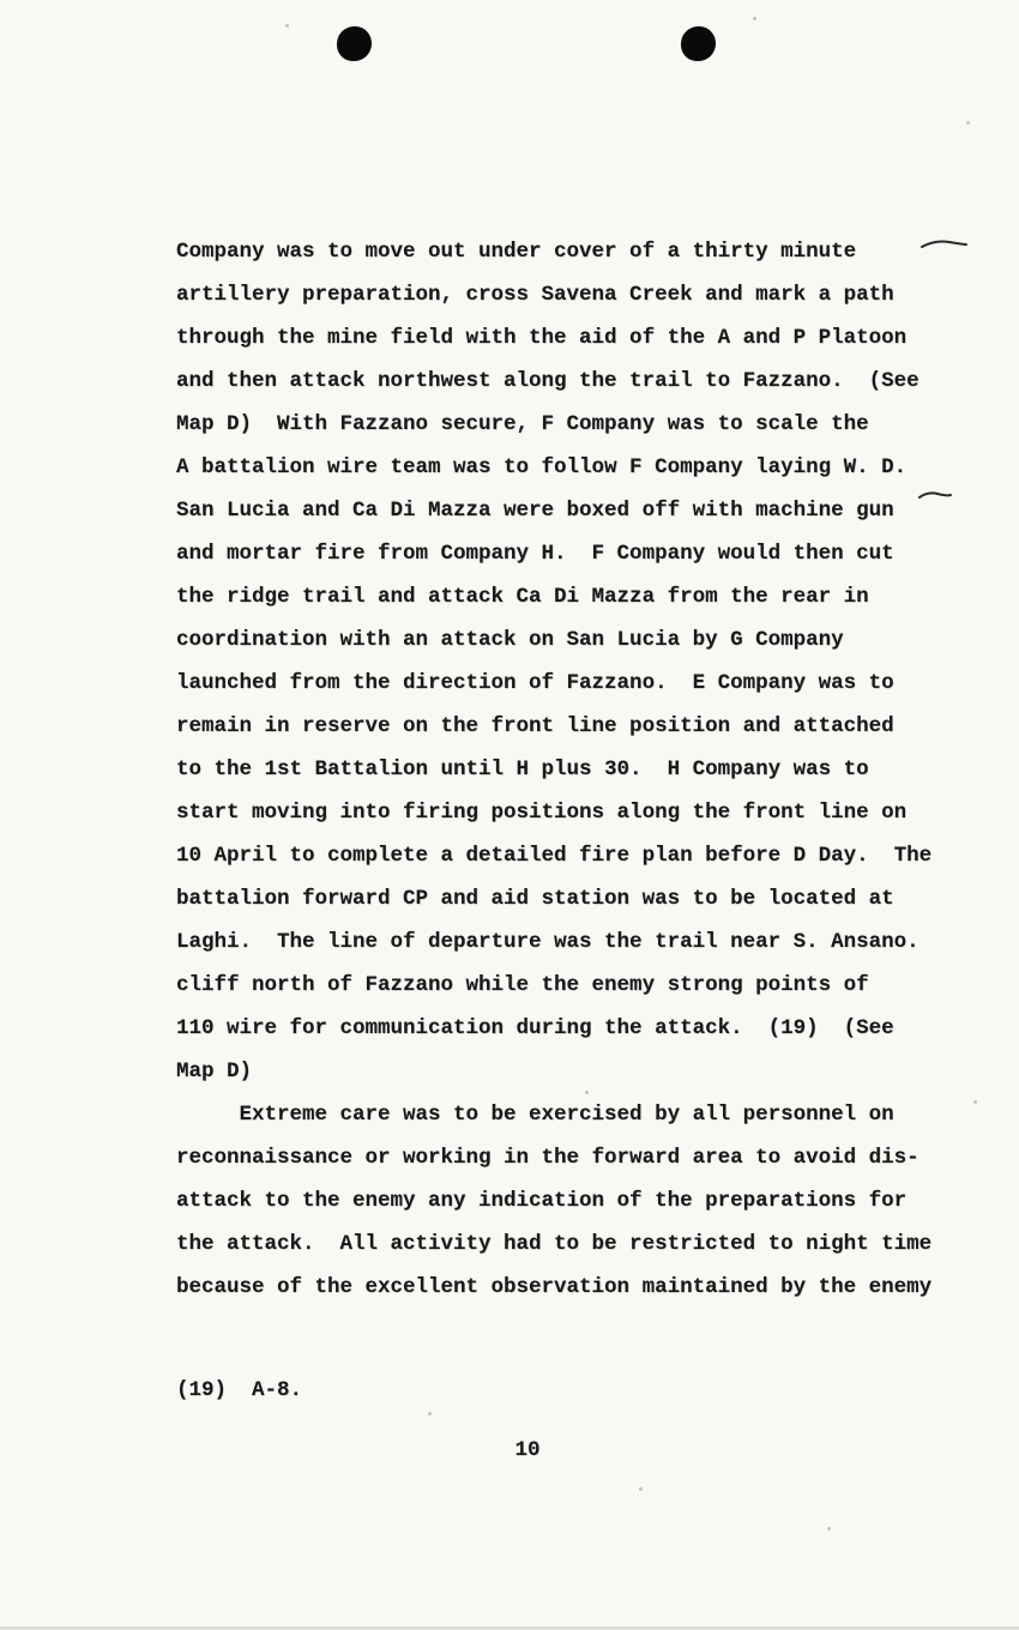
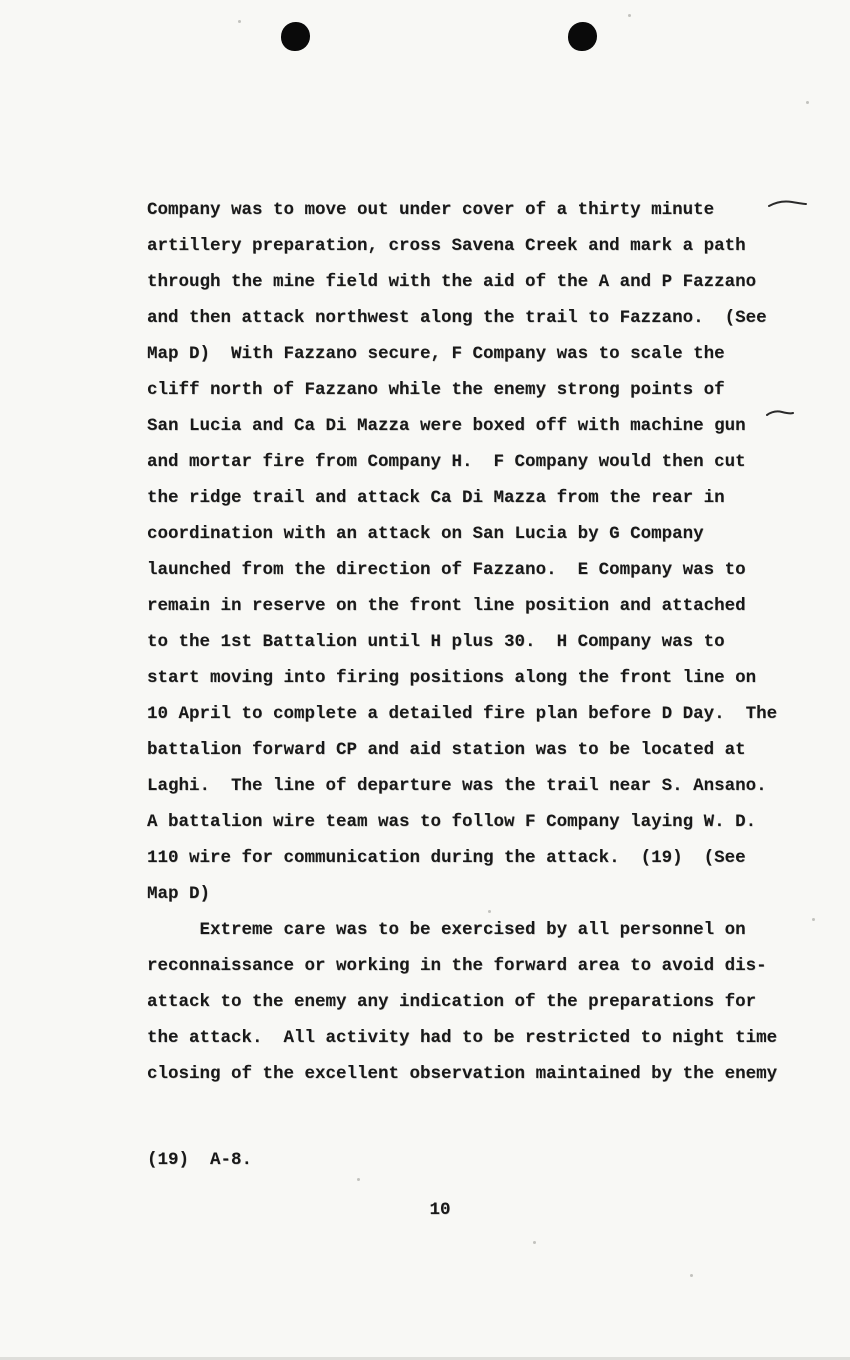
  Company was to move out under cover of a thirty minute
  artillery preparation, cross Savena Creek and mark a path
- through the mine field with the aid of the A and P Platoon
+ through the mine field with the aid of the A and P Fazzano
  and then attack northwest along the trail to Fazzano. (See
  Map D) With Fazzano secure, F Company was to scale the
- A battalion wire team was to follow F Company laying W. D.
+ cliff north of Fazzano while the enemy strong points of
  San Lucia and Ca Di Mazza were boxed off with machine gun
  and mortar fire from Company H. F Company would then cut
  the ridge trail and attack Ca Di Mazza from the rear in
  coordination with an attack on San Lucia by G Company
  launched from the direction of Fazzano. E Company was to
  remain in reserve on the front line position and attached
  to the 1st Battalion until H plus 30. H Company was to
  start moving into firing positions along the front line on
  10 April to complete a detailed fire plan before D Day. The
  battalion forward CP and aid station was to be located at
  Laghi. The line of departure was the trail near S. Ansano.
- cliff north of Fazzano while the enemy strong points of
+ A battalion wire team was to follow F Company laying W. D.
  110 wire for communication during the attack. (19) (See
  Map D)
  Extreme care was to be exercised by all personnel on
  reconnaissance or working in the forward area to avoid dis-
  attack to the enemy any indication of the preparations for
  the attack. All activity had to be restricted to night time
- because of the excellent observation maintained by the enemy
+ closing of the excellent observation maintained by the enemy
  (19) A-8.
  10
